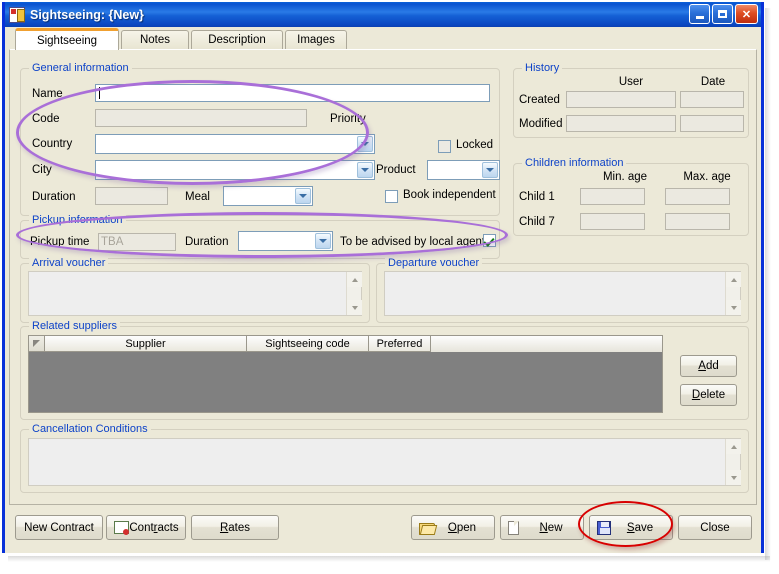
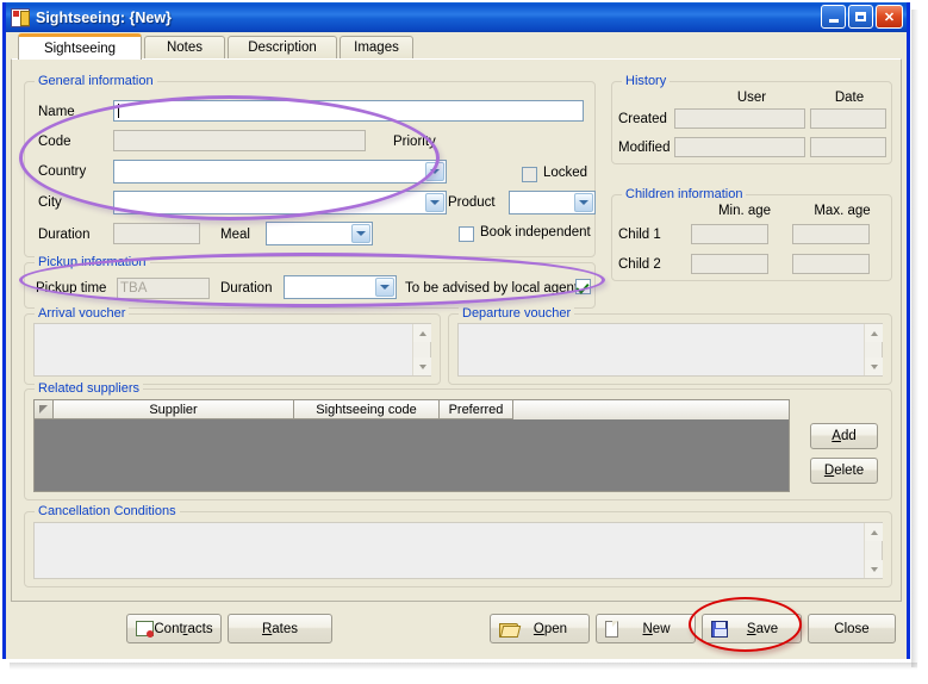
  Sightseeing: {New}
  ✕
  Sightseeing
  Notes
  Description
  Images
  General information
  Name
  Code
  Priority
  Country
  Locked
  City
  Product
  Duration
  Meal
  Book independent
  History
  User
  Date
  Created
  Modified
  Children information
  Min. age
  Max. age
  Child 1
- Child 7
+ Child 2
  Pickup information
  Pickup time
  TBA
  Duration
  To be advised by local agen
  Arrival voucher
  Departure voucher
  Related suppliers
  Supplier
  Sightseeing code
  Preferred
  Add
  Delete
  Cancellation Conditions
- New Contract
  Contracts
  Rates
  Open
  New
  Save
  Close
